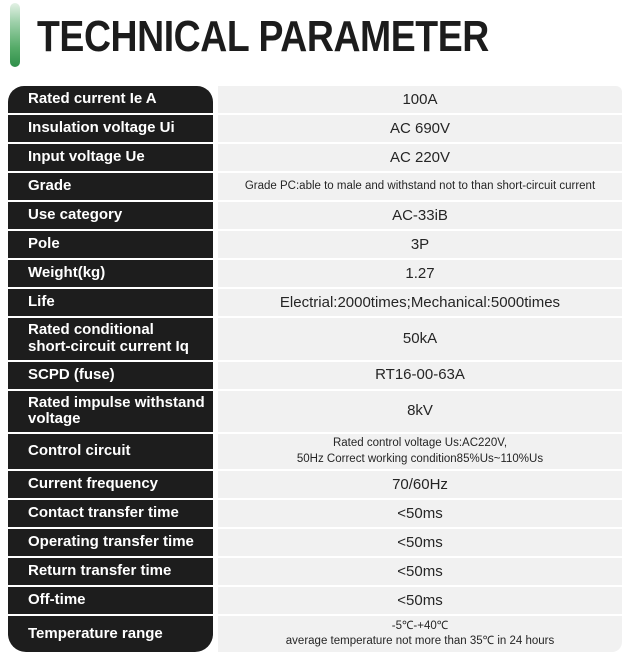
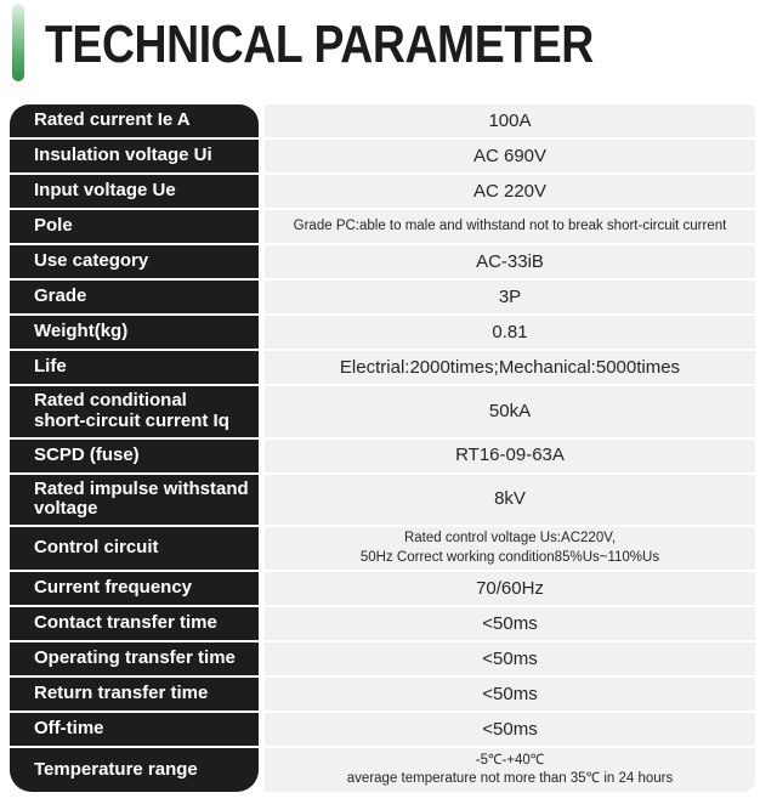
  TECHNICAL PARAMETER
  Rated current Ie A
  100A
  Insulation voltage Ui
  AC 690V
  Input voltage Ue
  AC 220V
- Grade
+ Pole
- Grade PC:able to male and withstand not to than short-circuit current
+ Grade PC:able to male and withstand not to break short-circuit current
  Use category
  AC-33iB
- Pole
+ Grade
  3P
  Weight(kg)
- 1.27
+ 0.81
  Life
  Electrial:2000times;Mechanical:5000times
  Rated conditional
  short-circuit current Iq
  50kA
  SCPD (fuse)
- RT16-00-63A
+ RT16-09-63A
  Rated impulse withstand
  voltage
  8kV
  Control circuit
  Rated control voltage Us:AC220V,
  50Hz Correct working condition85%Us~110%Us
  Current frequency
  70/60Hz
  Contact transfer time
  <50ms
  Operating transfer time
  <50ms
  Return transfer time
  <50ms
  Off-time
  <50ms
  Temperature range
  -5℃-+40℃
  average temperature not more than 35℃ in 24 hours
